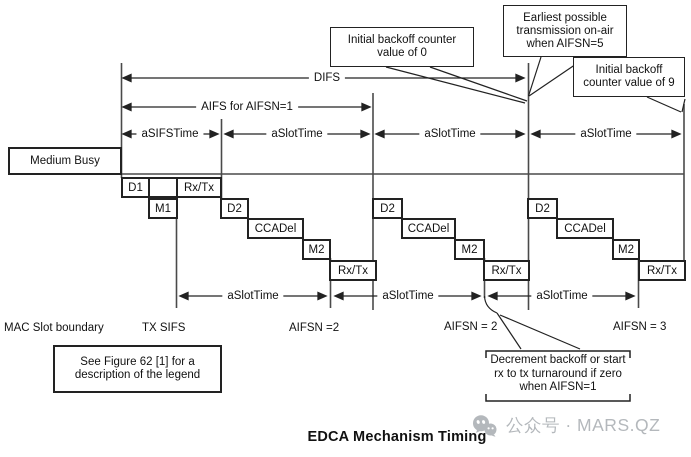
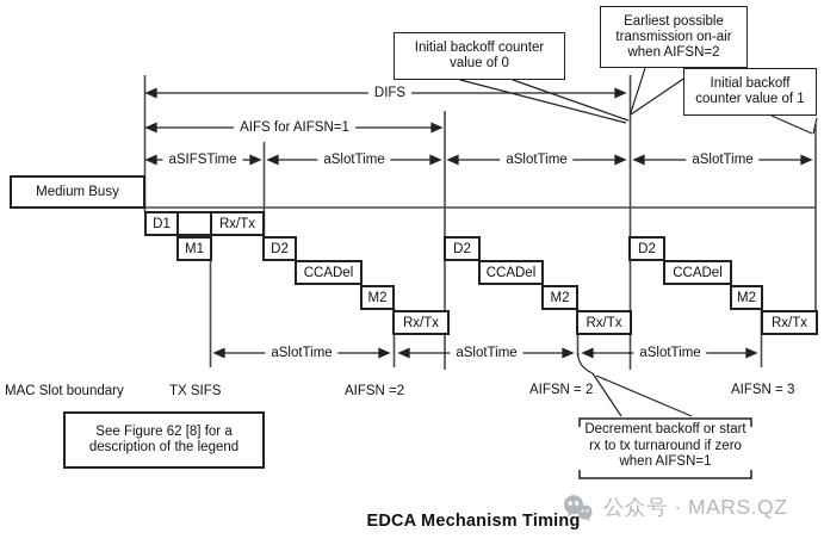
  Medium Busy
  D1
  M1
  Rx/Tx
  D2
  CCADel
  M2
  Rx/Tx
  D2
  CCADel
  M2
  Rx/Tx
  D2
  CCADel
  M2
  Rx/Tx
  DIFS
  AIFS for AIFSN=1
  aSIFSTime
  aSlotTime
  aSlotTime
  aSlotTime
  aSlotTime
  aSlotTime
  aSlotTime
  Initial backoff counter value of 0
- Earliest possible transmission on-air when AIFSN=5
+ Earliest possible transmission on-air when AIFSN=2
- Initial backoff counter value of 9
+ Initial backoff counter value of 1
  MAC Slot boundary
  TX SIFS
  AIFSN =2
  AIFSN = 2
  AIFSN = 3
- See Figure 62 [1] for a description of the legend
+ See Figure 62 [8] for a description of the legend
  Decrement backoff or start rx to tx turnaround if zero when AIFSN=1
  EDCA Mechanism Timing
  公众号 · MARS.QZ
